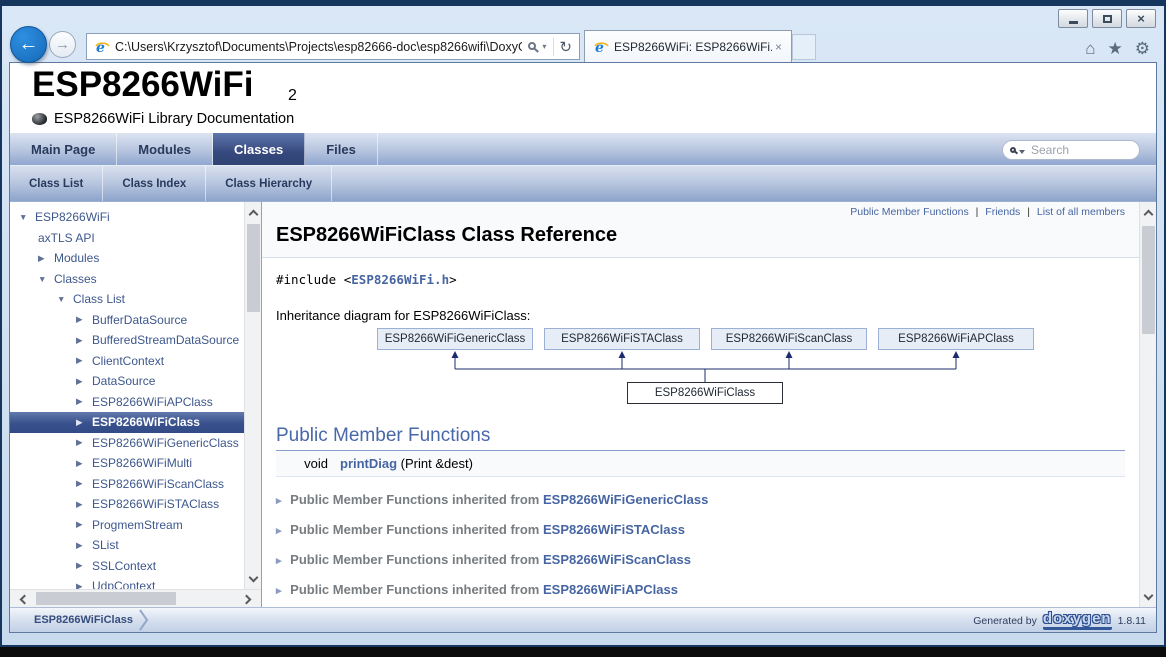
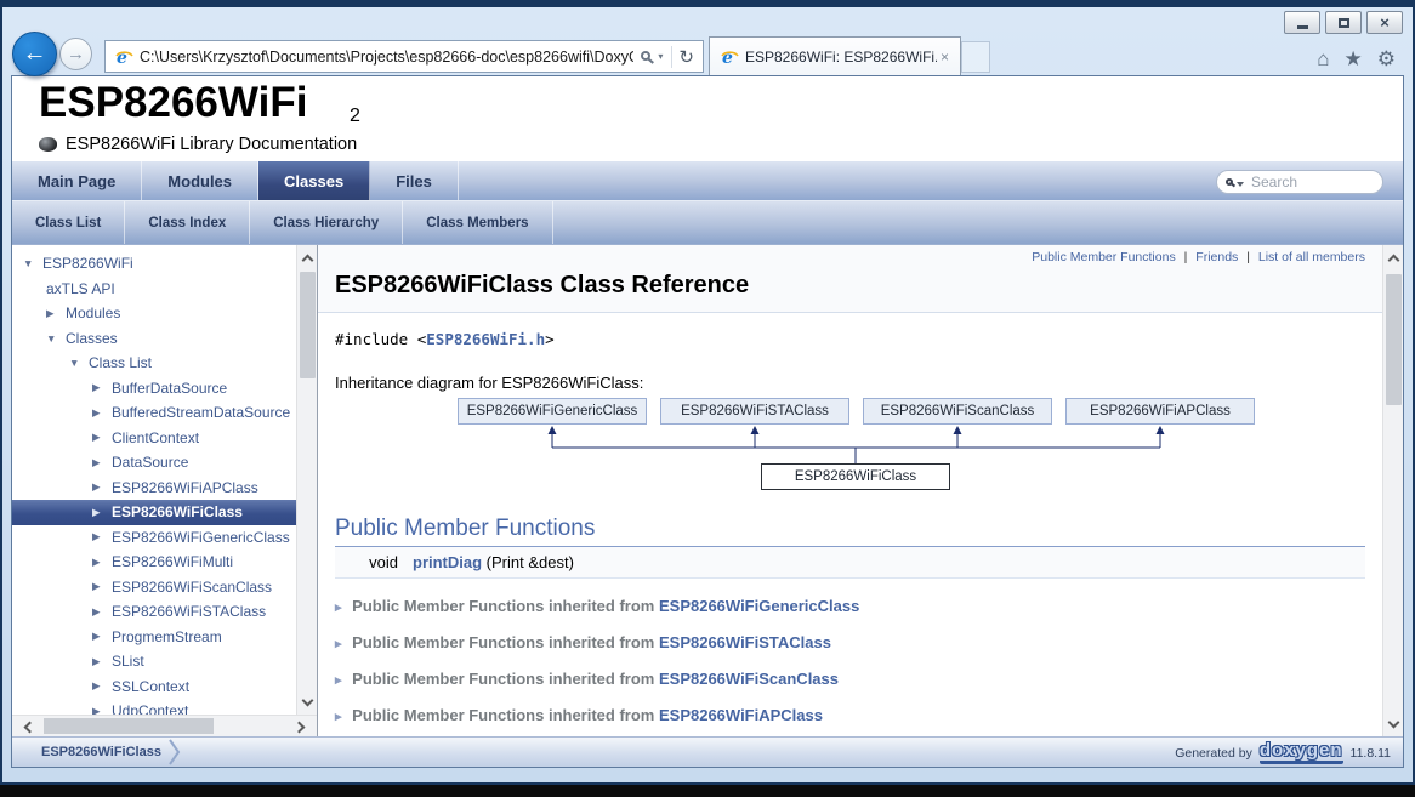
  ×
  ←
  →
  e
  C:\Users\Krzysztof\Documents\Projects\esp82666-doc\esp8266wifi\Doxy
  ▾
  ↻
  e
  ESP8266WiFi: ESP8266WiFi.
  ×
  ⌂
  ★
  ⚙
  ESP8266WiFi
  2
  ESP8266WiFi Library Documentation
  Main Page
  Modules
  Classes
  Files
  Search
  Class List
  Class Index
  Class Hierarchy
+ Class Members
  ▼
  ESP8266WiFi
  axTLS API
  ▶
  Modules
  ▼
  Classes
  ▼
  Class List
  ▶
  BufferDataSource
  ▶
  BufferedStreamDataSource
  ▶
  ClientContext
  ▶
  DataSource
  ▶
  ESP8266WiFiAPClass
  ▶
  ESP8266WiFiClass
  ▶
  ESP8266WiFiGenericClass
  ▶
  ESP8266WiFiMulti
  ▶
  ESP8266WiFiScanClass
  ▶
  ESP8266WiFiSTAClass
  ▶
  ProgmemStream
  ▶
  SList
  ▶
  SSLContext
  ▶
  UdpContext
  Public Member Functions | Friends | List of all members
  ESP8266WiFiClass Class Reference
  #include <ESP8266WiFi.h>
  Inheritance diagram for ESP8266WiFiClass:
  ESP8266WiFiGenericClass
  ESP8266WiFiSTAClass
  ESP8266WiFiScanClass
  ESP8266WiFiAPClass
  ESP8266WiFiClass
  Public Member Functions
  void
  printDiag (Print &dest)
  ▸ Public Member Functions inherited from ESP8266WiFiGenericClass
  ▸ Public Member Functions inherited from ESP8266WiFiSTAClass
  ▸ Public Member Functions inherited from ESP8266WiFiScanClass
  ▸ Public Member Functions inherited from ESP8266WiFiAPClass
  ESP8266WiFiClass
  Generated by
  doxygen
- 1.8.11
+ 11.8.11
